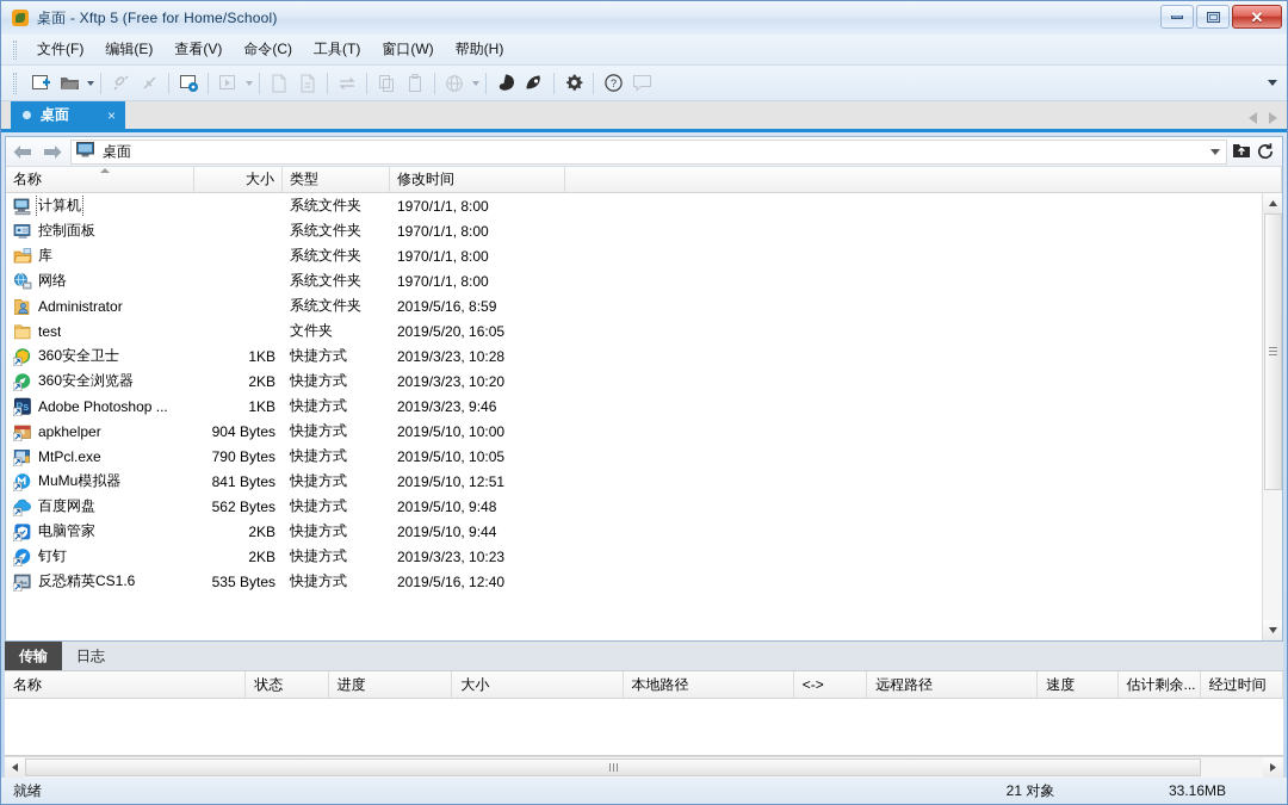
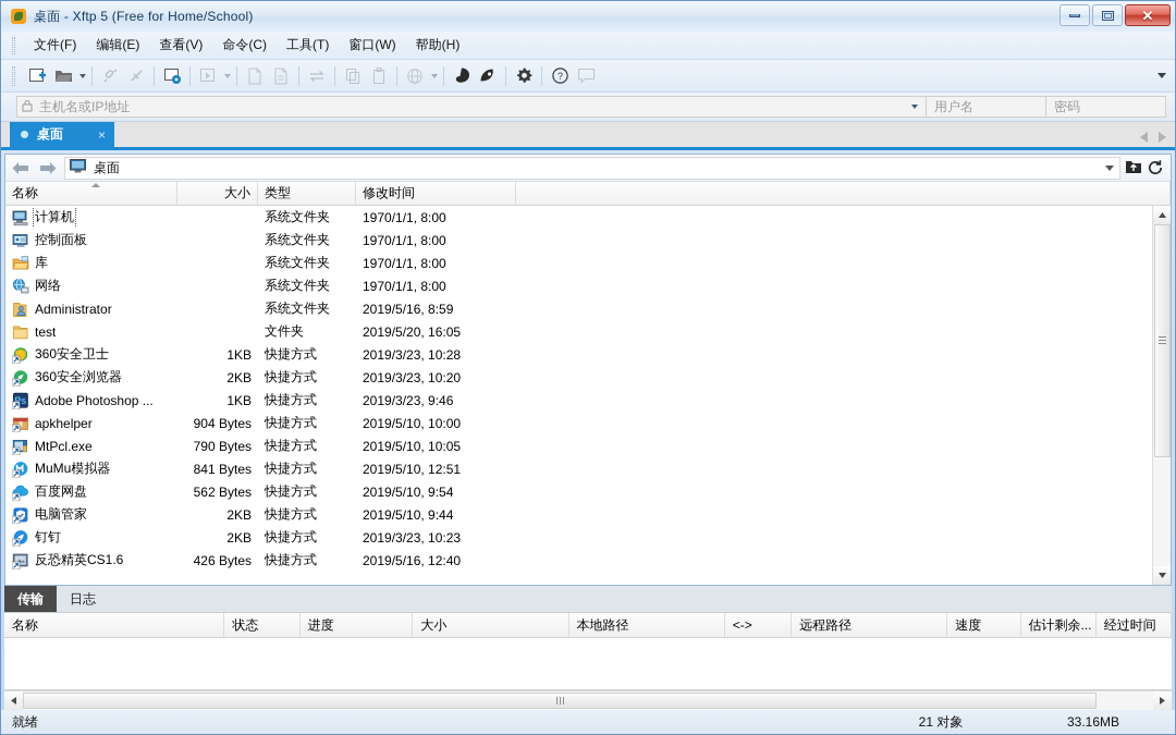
  桌面 - Xftp 5 (Free for Home/School)
  ✕
  文件(F)
  编辑(E)
  查看(V)
  命令(C)
  工具(T)
  窗口(W)
  帮助(H)
  ?
+ 主机名或IP地址
+ 用户名
+ 密码
  桌面
  ×
  桌面
  名称
  大小
  类型
  修改时间
  计算机
  系统文件夹
  1970/1/1, 8:00
  控制面板
  系统文件夹
  1970/1/1, 8:00
  库
  系统文件夹
  1970/1/1, 8:00
  网络
  系统文件夹
  1970/1/1, 8:00
  Administrator
  系统文件夹
  2019/5/16, 8:59
  test
  文件夹
  2019/5/20, 16:05
  360安全卫士
  1KB
  快捷方式
  2019/3/23, 10:28
  360安全浏览器
  2KB
  快捷方式
  2019/3/23, 10:20
  Ps
  Adobe Photoshop ...
  1KB
  快捷方式
  2019/3/23, 9:46
  apkhelper
  904 Bytes
  快捷方式
  2019/5/10, 10:00
  MtPcl.exe
  790 Bytes
  快捷方式
  2019/5/10, 10:05
  MuMu模拟器
  841 Bytes
  快捷方式
  2019/5/10, 12:51
  百度网盘
  562 Bytes
  快捷方式
- 2019/5/10, 9:48
+ 2019/5/10, 9:54
  电脑管家
  2KB
  快捷方式
  2019/5/10, 9:44
  钉钉
  2KB
  快捷方式
  2019/3/23, 10:23
  反恐精英CS1.6
- 535 Bytes
+ 426 Bytes
  快捷方式
  2019/5/16, 12:40
  传输
  日志
  名称
  状态
  进度
  大小
  本地路径
  <->
  远程路径
  速度
  估计剩余...
  经过时间
  就绪
  21 对象
  33.16MB
